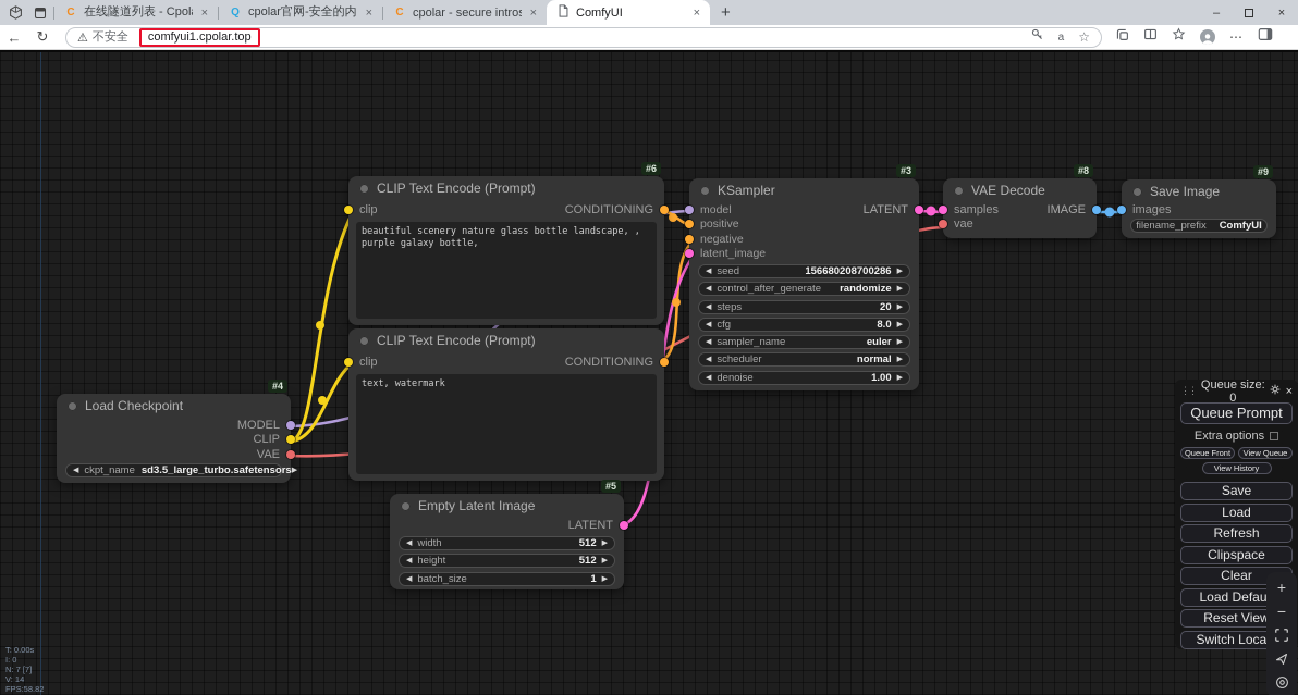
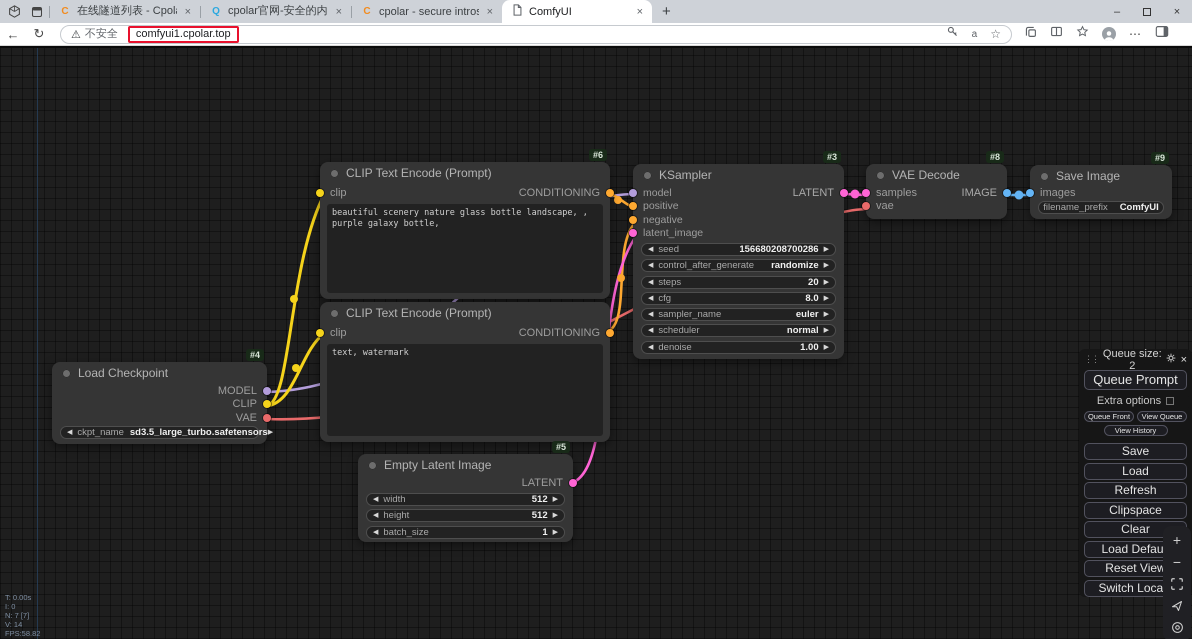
  C
  在线隧道列表 - Cpol
  ×
  Q
  cpolar官网-安全的内
  ×
  C
  ×
  ComfyUI
  ×
  +
  –
  ×
  ←
  ↻
  ⚠
  不安全
  comfyui1.cpolar.top
  a
  ☆
  ⋯
  #6
  CLIP Text Encode (Prompt)
  clip
  CONDITIONING
  beautiful scenery nature glass bottle landscape, , purple galaxy bottle,
  CLIP Text Encode (Prompt)
  clip
  CONDITIONING
  text, watermark
  #3
  KSampler
  model
  LATENT
  positive
  negative
  latent_image
  seed
  156680208700286
  control_after_generate
  randomize
  steps
  20
  cfg
  8.0
  sampler_name
  euler
  scheduler
  normal
  denoise
  1.00
  #8
  VAE Decode
  samples
  IMAGE
  vae
  #9
  Save Image
  images
  filename_prefix
  ComfyUI
  #4
  Load Checkpoint
  MODEL
  CLIP
  VAE
  ckpt_name
  sd3.5_large_turbo.safetensors
  #5
  Empty Latent Image
  LATENT
  width
  512
  height
  512
  batch_size
  1
  ⋮⋮
- Queue size: 0
+ Queue size: 2
  ×
  Queue Prompt
  Extra options
  Queue Front
  View Queue
  View History
  Save
  Load
  Refresh
  Clipspace
  Clear
  Load Defau
  Reset View
  Switch Loca
  +
  −
  T: 0.00s
  I: 0
  N: 7 [7]
  V: 14
  FPS:58.82
